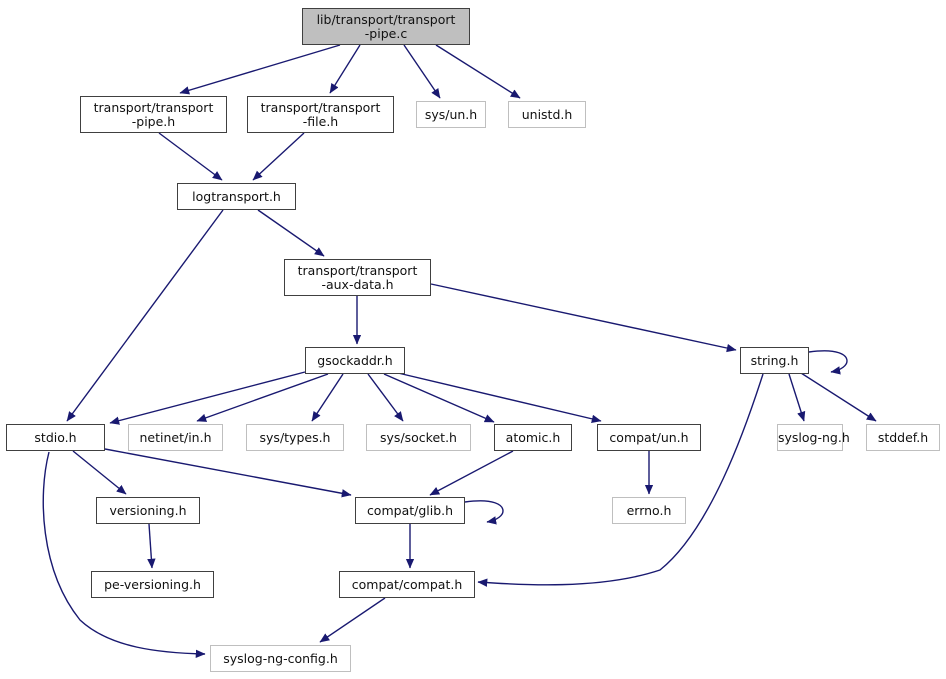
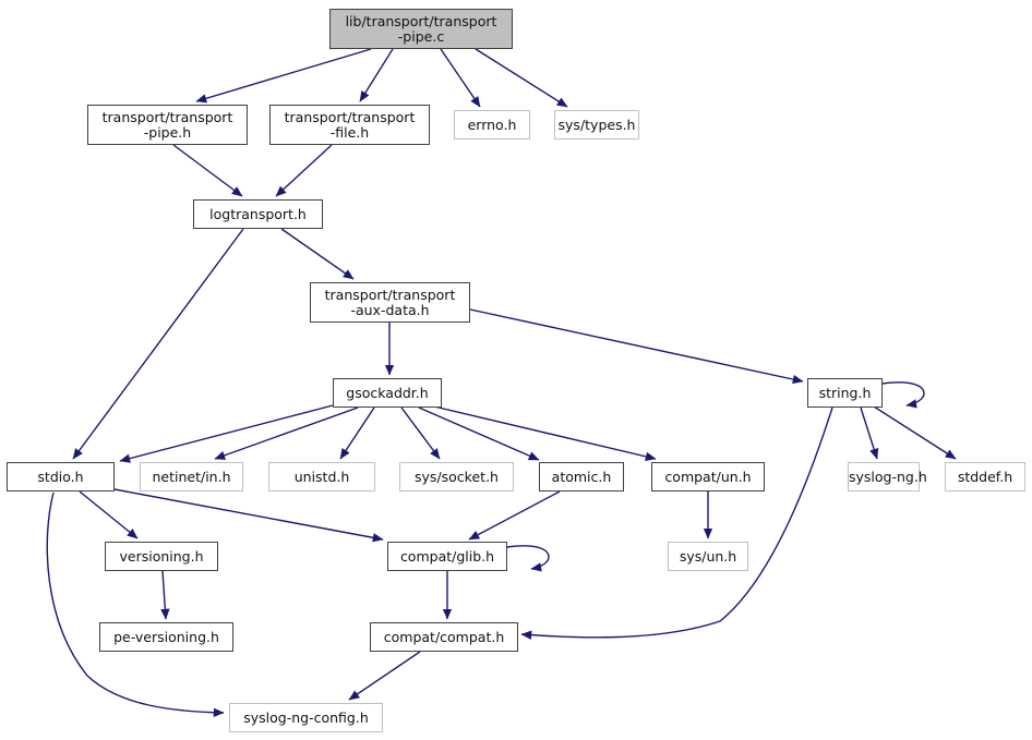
  lib/transport/transport
  -pipe.c
  transport/transport
  -pipe.h
  transport/transport
  -file.h
- sys/un.h
+ errno.h
- unistd.h
+ sys/types.h
  logtransport.h
  transport/transport
  -aux-data.h
  gsockaddr.h
  string.h
  stdio.h
  netinet/in.h
- sys/types.h
+ unistd.h
  sys/socket.h
  atomic.h
  compat/un.h
  syslog-ng.h
  stddef.h
  versioning.h
  compat/glib.h
- errno.h
+ sys/un.h
  pe-versioning.h
  compat/compat.h
  syslog-ng-config.h
